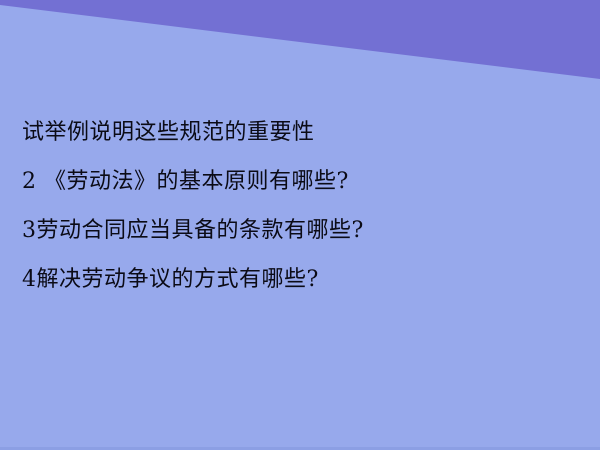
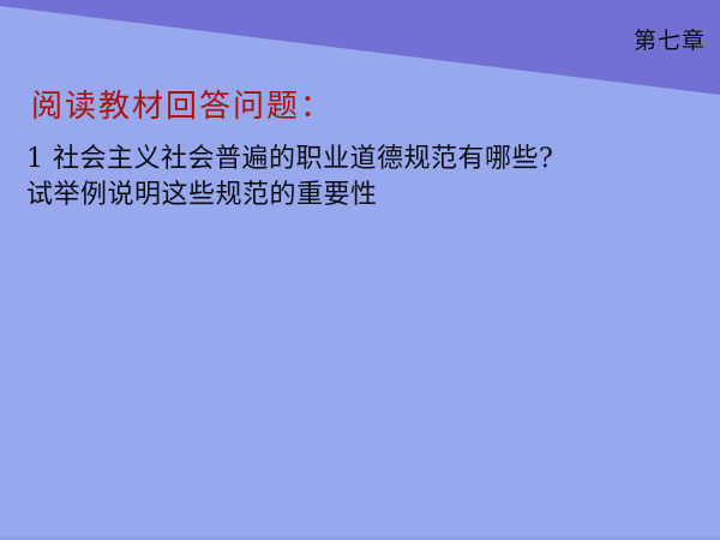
+ 第七章
+ 阅读教材回答问题：
+ 1 社会主义社会普遍的职业道德规范有哪些?
  试举例说明这些规范的重要性
- 2 《劳动法》的基本原则有哪些?
- 3劳动合同应当具备的条款有哪些?
- 4解决劳动争议的方式有哪些?
